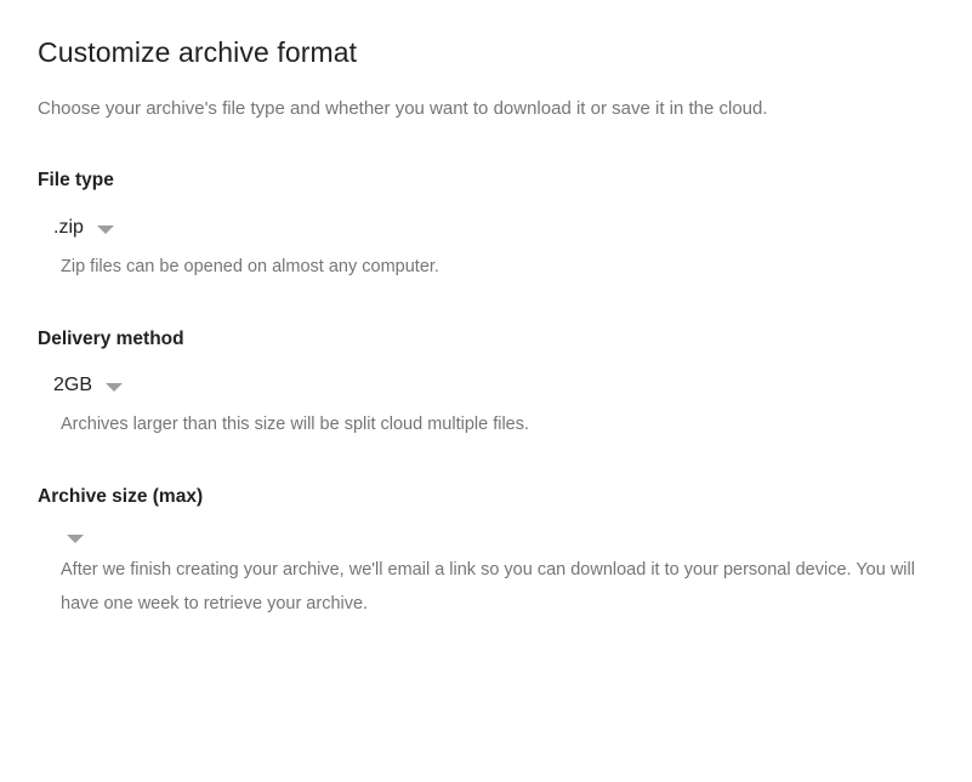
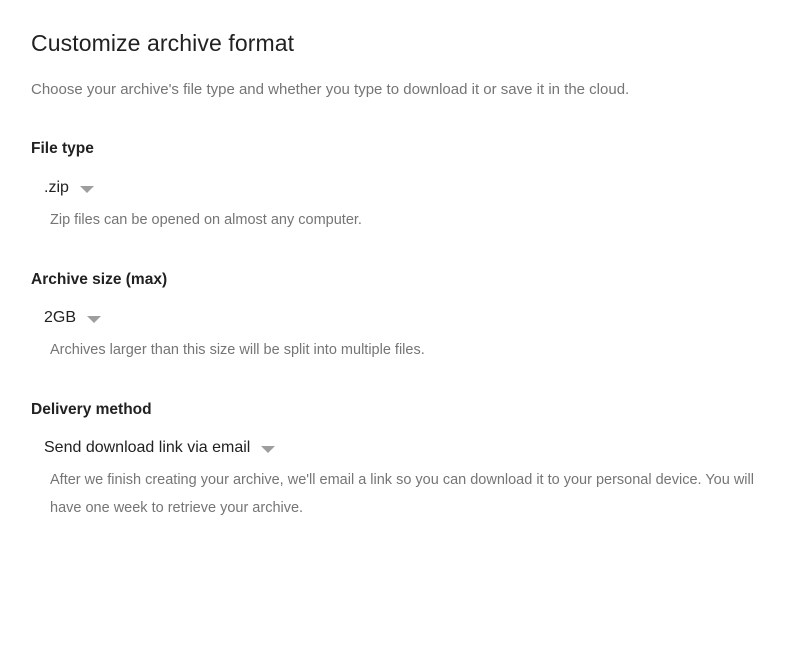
  Customize archive format
- Choose your archive's file type and whether you want to download it or save it in the cloud.
+ Choose your archive's file type and whether you type to download it or save it in the cloud.
  File type
  .zip
  Zip files can be opened on almost any computer.
- Delivery method
+ Archive size (max)
  2GB
- Archives larger than this size will be split cloud multiple files.
+ Archives larger than this size will be split into multiple files.
- Archive size (max)
+ Delivery method
+ Send download link via email
  After we finish creating your archive, we'll email a link so you can download it to your personal device. You will have one week to retrieve your archive.
